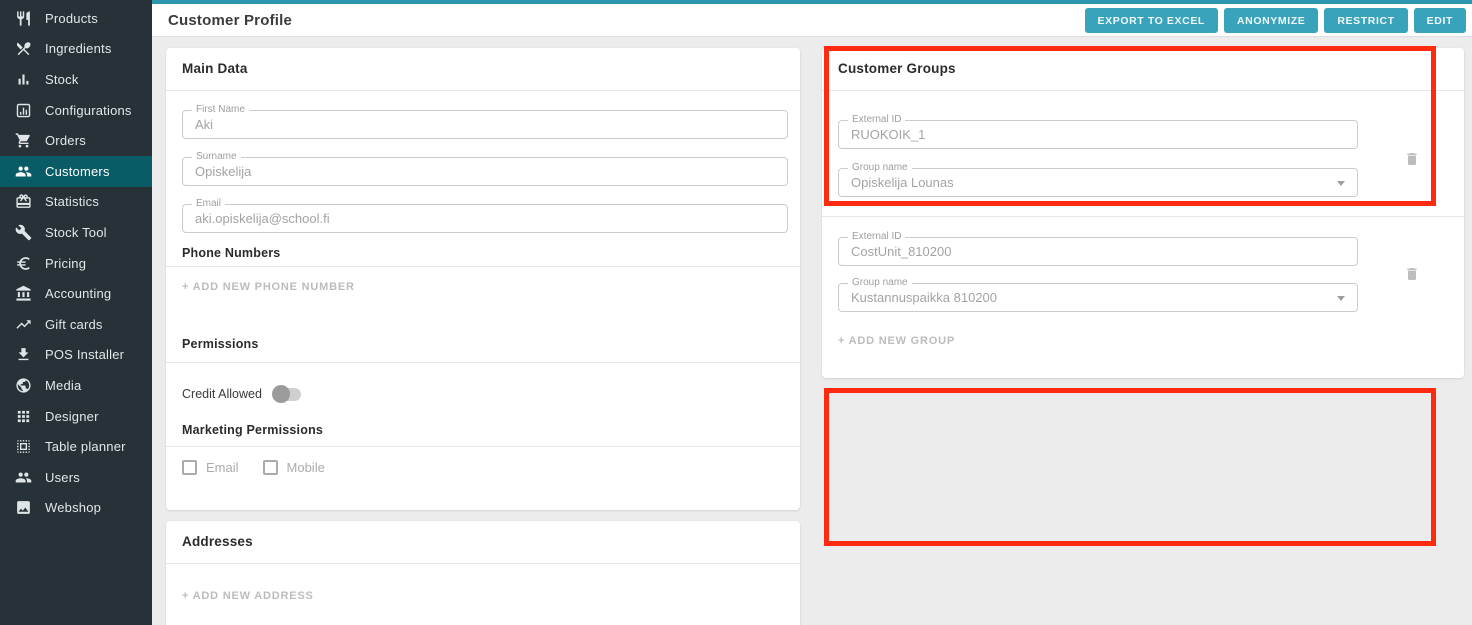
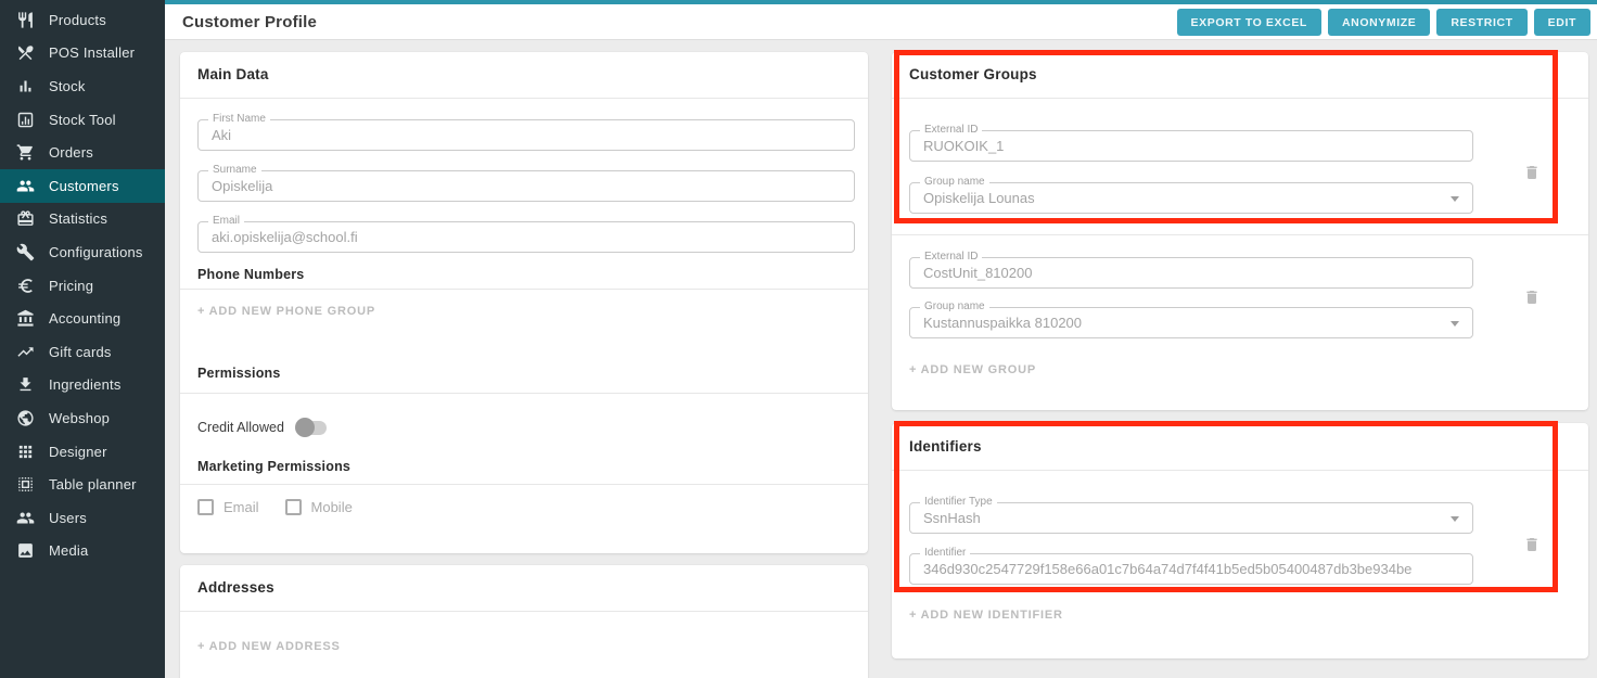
  Products
- Ingredients
+ POS Installer
  Stock
- Configurations
+ Stock Tool
  Orders
  Customers
  Statistics
- Stock Tool
+ Configurations
  Pricing
  Accounting
  Gift cards
- POS Installer
+ Ingredients
- Media
+ Webshop
  Designer
  Table planner
  Users
- Webshop
+ Media
  Customer Profile
  EXPORT TO EXCEL
  ANONYMIZE
  RESTRICT
  EDIT
  Main Data
  First Name
  Aki
  Surname
  Opiskelija
  Email
  aki.opiskelija@school.fi
  Phone Numbers
- + ADD NEW PHONE NUMBER
+ + ADD NEW PHONE GROUP
  Permissions
  Credit Allowed
  Marketing Permissions
  Email
  Mobile
  Addresses
  + ADD NEW ADDRESS
  Customer Groups
  External ID
  RUOKOIK_1
  Group name
  Opiskelija Lounas
  External ID
  CostUnit_810200
  Group name
  Kustannuspaikka 810200
  + ADD NEW GROUP
+ Identifiers
+ Identifier Type
+ SsnHash
+ Identifier
+ 346d930c2547729f158e66a01c7b64a74d7f4f41b5ed5b05400487db3be934be
+ + ADD NEW IDENTIFIER
